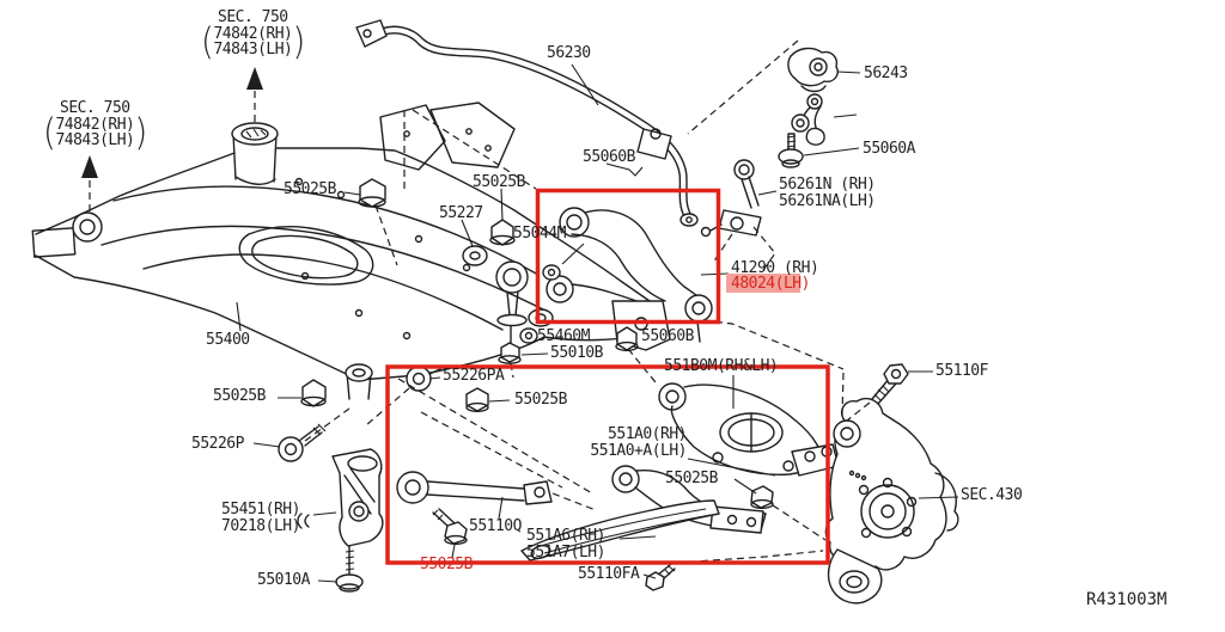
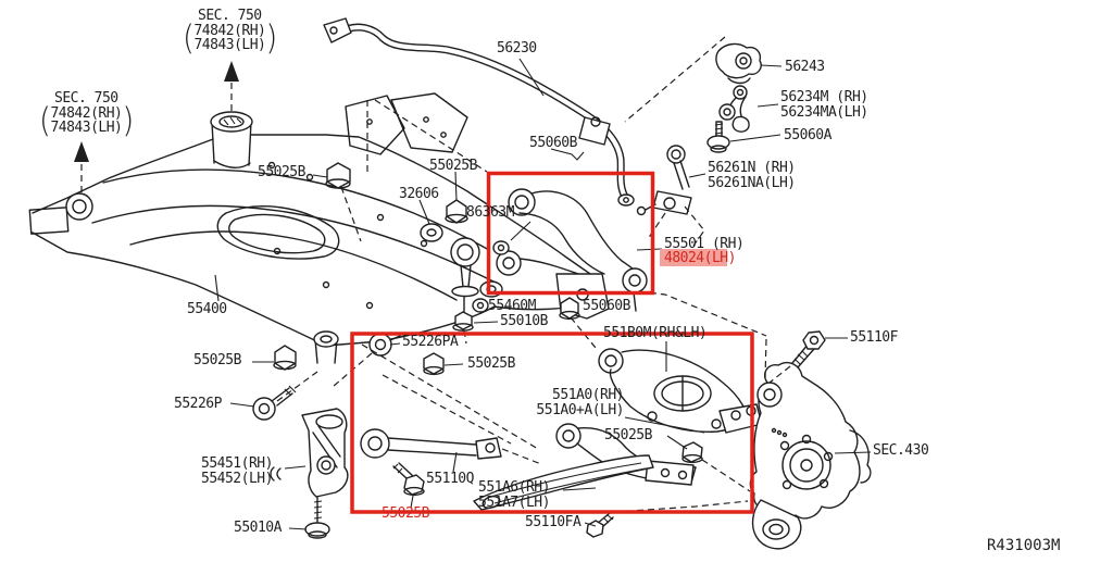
  SEC. 750
  (
  74842(RH)
  74843(LH)
  )
  SEC. 750
  (
  74842(RH)
  74843(LH)
  )
  56230
  56243
+ 56234M (RH)
+ 56234MA(LH)
  55060A
  56261N (RH)
  56261NA(LH)
  55060B
  55025B
  55025B
- 55227
+ 32606
- 55044M
+ 86363M
- 41290 (RH)
+ 55501 (RH)
  48024(LH)
  55400
  55460M
  55060B
  55010B
  55226PA
  55025B
  55025B
  551B0M(RH&LH)
  55110F
  55226P
  551A0(RH)
  551A0+A(LH)
  55025B
  55451(RH)
- 70218(LH)
+ 55452(LH)
  55110Q
  551A6(RH)
  551A7(LH)
  55025B
  55110FA
  55010A
  SEC.430
  R431003M
